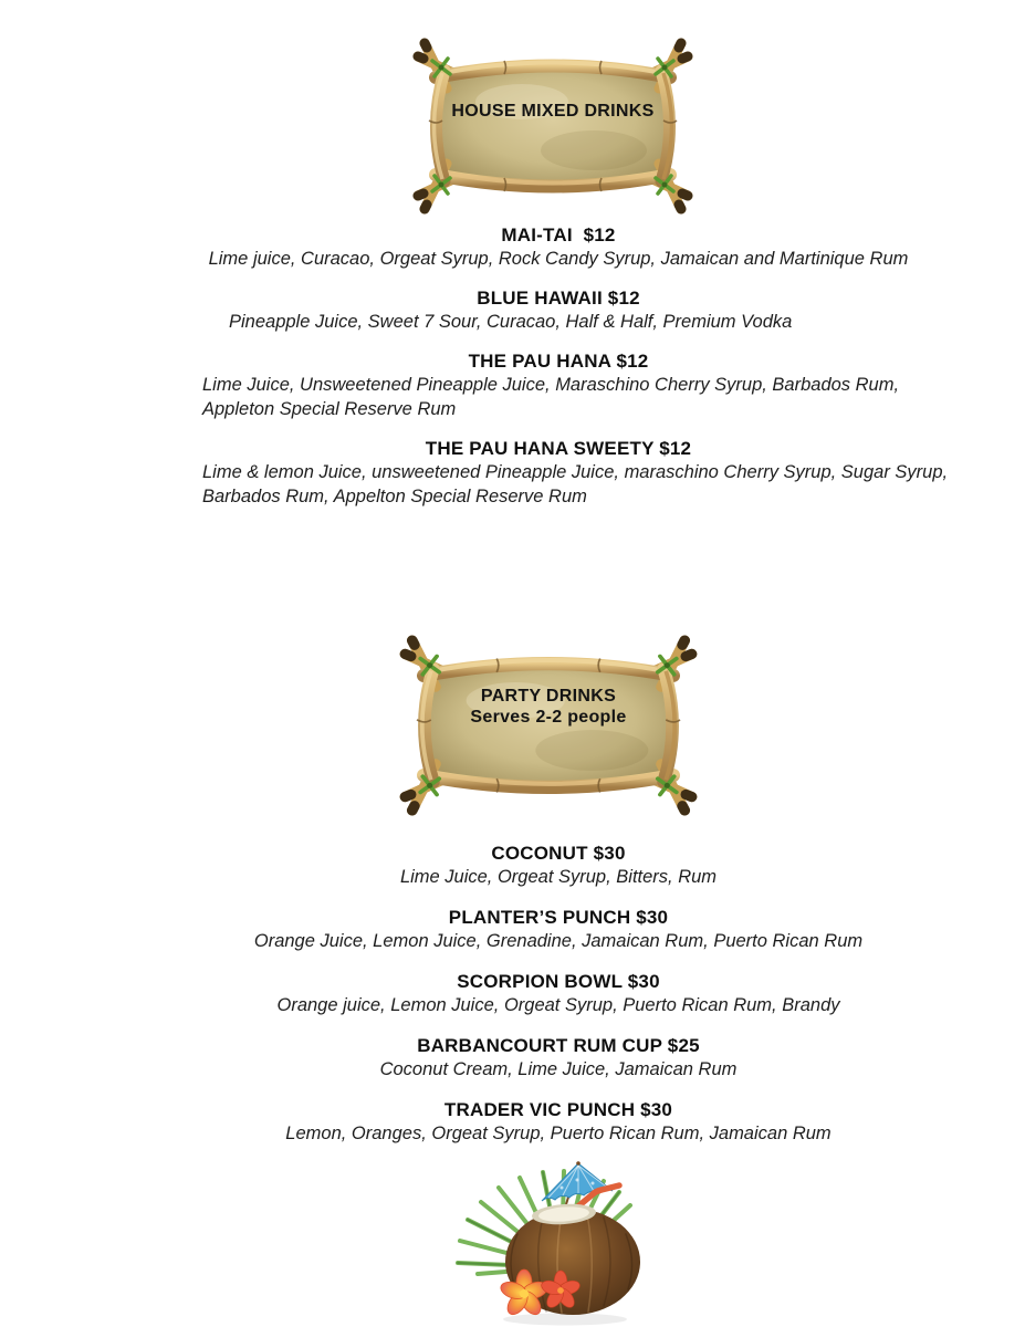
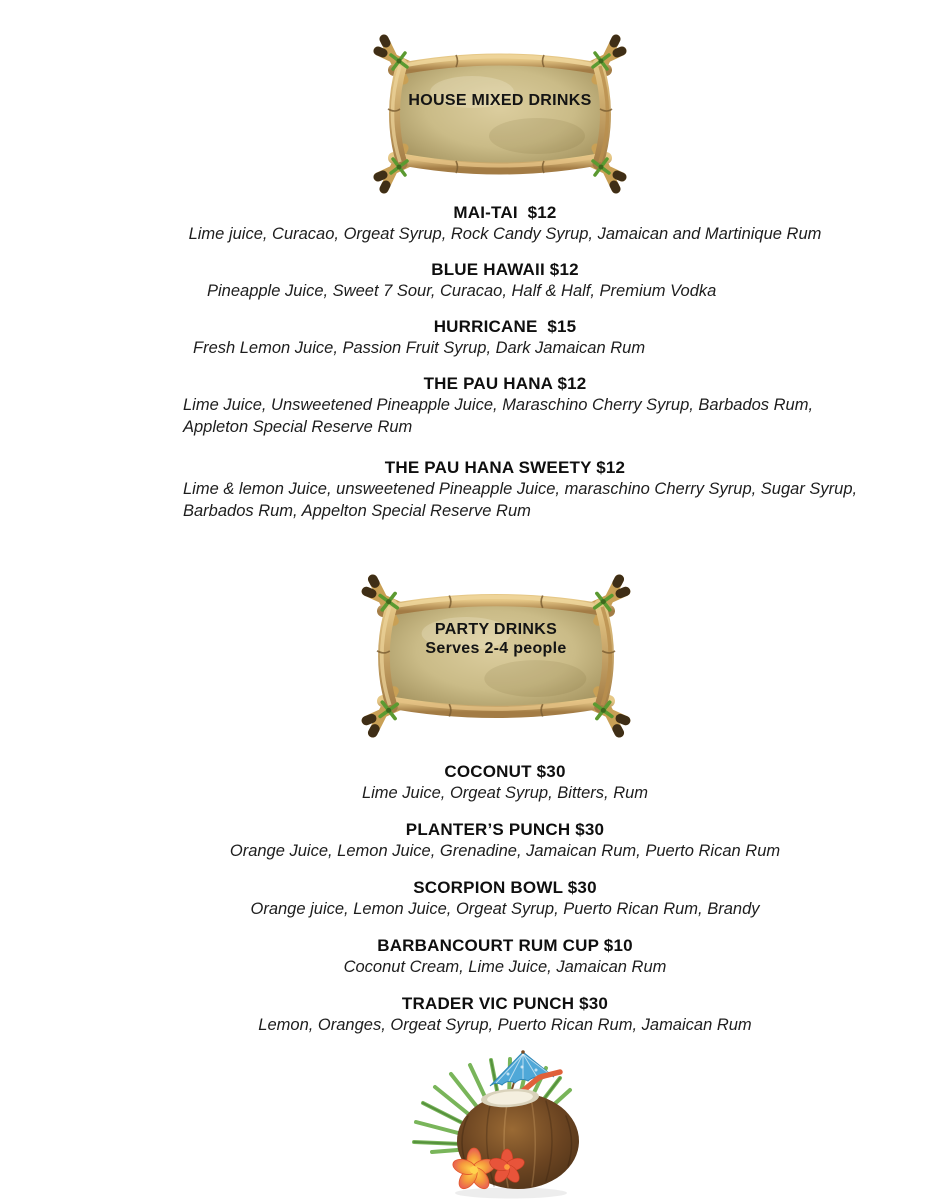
  HOUSE MIXED DRINKS
  MAI-TAI $12
  Lime juice, Curacao, Orgeat Syrup, Rock Candy Syrup, Jamaican and Martinique Rum
  BLUE HAWAII $12
  Pineapple Juice, Sweet 7 Sour, Curacao, Half & Half, Premium Vodka
+ HURRICANE $15
+ Fresh Lemon Juice, Passion Fruit Syrup, Dark Jamaican Rum
  THE PAU HANA $12
  Lime Juice, Unsweetened Pineapple Juice, Maraschino Cherry Syrup, Barbados Rum,
  Appleton Special Reserve Rum
  THE PAU HANA SWEETY $12
  Lime & lemon Juice, unsweetened Pineapple Juice, maraschino Cherry Syrup, Sugar Syrup,
  Barbados Rum, Appelton Special Reserve Rum
  PARTY DRINKS
- Serves 2-2 people
+ Serves 2-4 people
  COCONUT $30
  Lime Juice, Orgeat Syrup, Bitters, Rum
  PLANTER’S PUNCH $30
  Orange Juice, Lemon Juice, Grenadine, Jamaican Rum, Puerto Rican Rum
  SCORPION BOWL $30
  Orange juice, Lemon Juice, Orgeat Syrup, Puerto Rican Rum, Brandy
- BARBANCOURT RUM CUP $25
+ BARBANCOURT RUM CUP $10
  Coconut Cream, Lime Juice, Jamaican Rum
  TRADER VIC PUNCH $30
  Lemon, Oranges, Orgeat Syrup, Puerto Rican Rum, Jamaican Rum
